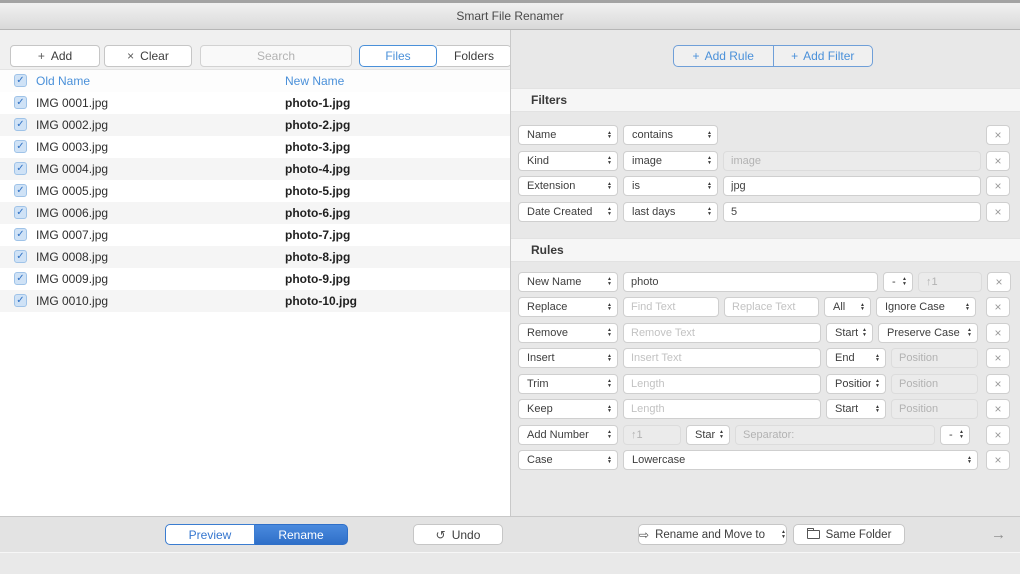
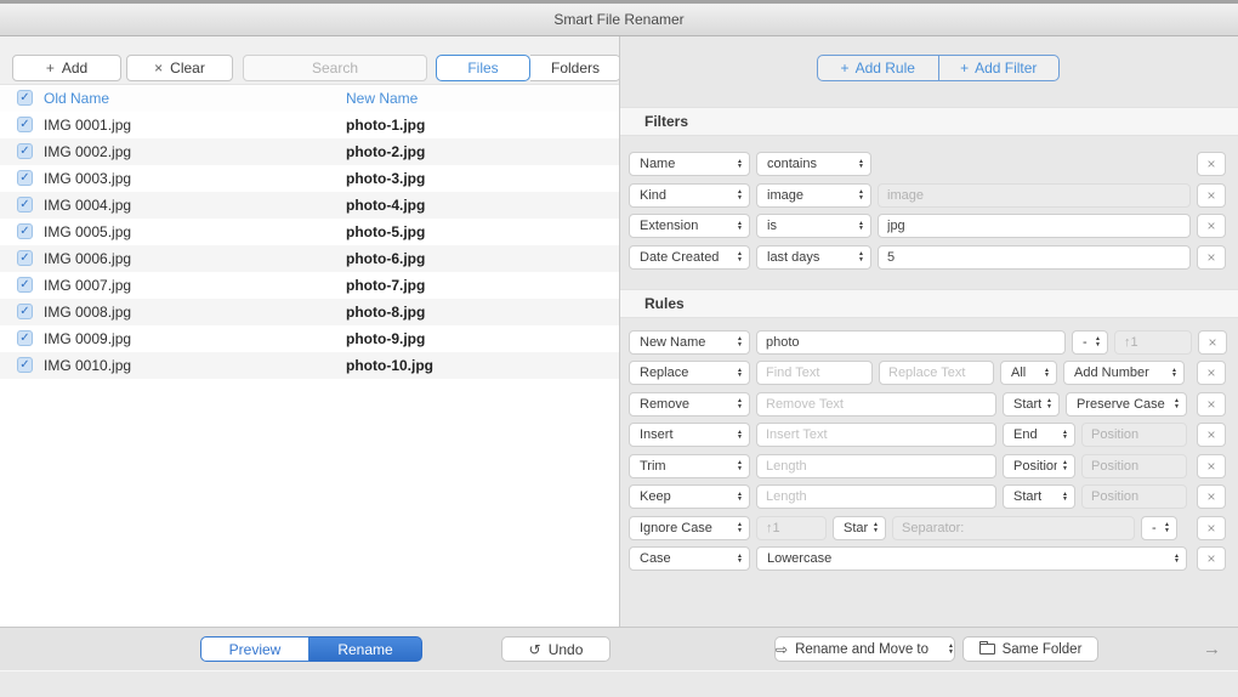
  Smart File Renamer
  +
  Add
  ×
  Clear
  Search
  Files
  Folders
  ✓
  Old Name
  New Name
  ✓
  IMG 0001.jpg
  photo-1.jpg
  ✓
  IMG 0002.jpg
  photo-2.jpg
  ✓
  IMG 0003.jpg
  photo-3.jpg
  ✓
  IMG 0004.jpg
  photo-4.jpg
  ✓
  IMG 0005.jpg
  photo-5.jpg
  ✓
  IMG 0006.jpg
  photo-6.jpg
  ✓
  IMG 0007.jpg
  photo-7.jpg
  ✓
  IMG 0008.jpg
  photo-8.jpg
  ✓
  IMG 0009.jpg
  photo-9.jpg
  ✓
  IMG 0010.jpg
  photo-10.jpg
  +
  Add Rule
  +
  Add Filter
  Filters
  Name
  contains
  ×
  Kind
  image
  image
  ×
  Extension
  is
  jpg
  ×
  Date Created
  last days
  5
  ×
  Rules
  New Name
  photo
  -
  ↑1
  ×
  Replace
  Find Text
  Replace Text
  All
- Ignore Case
+ Add Number
  ×
  Remove
  Remove Text
  Start
  Preserve Case
  ×
  Insert
  Insert Text
  End
  Position
  ×
  Trim
  Length
  Positio
  Position
  ×
  Keep
  Length
  Start
  Position
  ×
- Add Number
+ Ignore Case
  ↑1
  Star
  Separator:
  -
  ×
  Case
  Lowercase
  ×
  Preview
  Rename
  ↺
  Undo
  ⇨
  Rename and Move to
  Same Folder
  →
